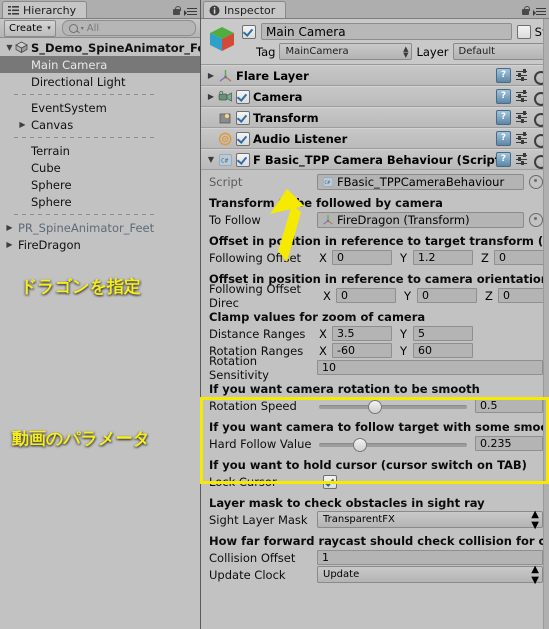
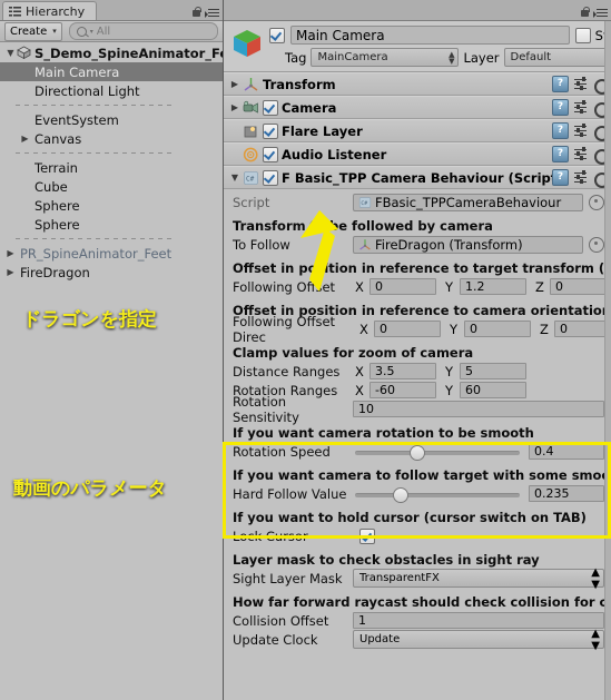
  Hierarchy
  Create
  ▾
  All
  ▼
  S_Demo_SpineAnimator_F
  Main Camera
  Directional Light
  EventSystem
  ▶
  Canvas
  Terrain
  Cube
  Sphere
  Sphere
  ▶
  PR_SpineAnimator_Feet
  ▶
  FireDragon
- Inspector
  Main Camera
  Tag
  MainCamera
  ▲
  ▼
  Layer
  Default
  ▶
- Flare Layer
+ Transform
  ?
  ▶
  Camera
  ?
- Transform
+ Flare Layer
  ?
  Audio Listener
  ?
  ▼
  F Basic_TPP Camera Behaviour (Scrip
  ?
  Script
  FBasic_TPPCameraBehaviour
  Transforme followed by camera
  To Follow
  FireDragon (Transform)
  Offset in poition in reference to target transform (
  Following Offet
  X
  0
  Y
  1.2
  Z
  0
  Offset in position in reference to camera orientatio
  Following Offset Direc
  X
  0
  Y
  0
  Z
  0
  Clamp values for zoom of camera
  Distance Ranges
  X
  3.5
  Y
  5
  Rotation Ranges
  X
  -60
  Y
  60
  Rotation Sensitivity
  10
  If you want camera rotation to be smooth
  Rotation Speed
- 0.5
+ 0.4
  If you want camera to follow target with some smo
  Hard Follow Value
  0.235
  If you want to hold cursor (cursor switch on TAB)
  Lock Cursor
  Layer mask to check obstacles in sight ray
  Sight Layer Mask
  TransparentFX
  ▲
  ▼
  How far forward raycast should check collision for c
  Collision Offset
  1
  Update Clock
  Update
  ▲
  ▼
  ドラゴンを指定
  動画のパラメータ
